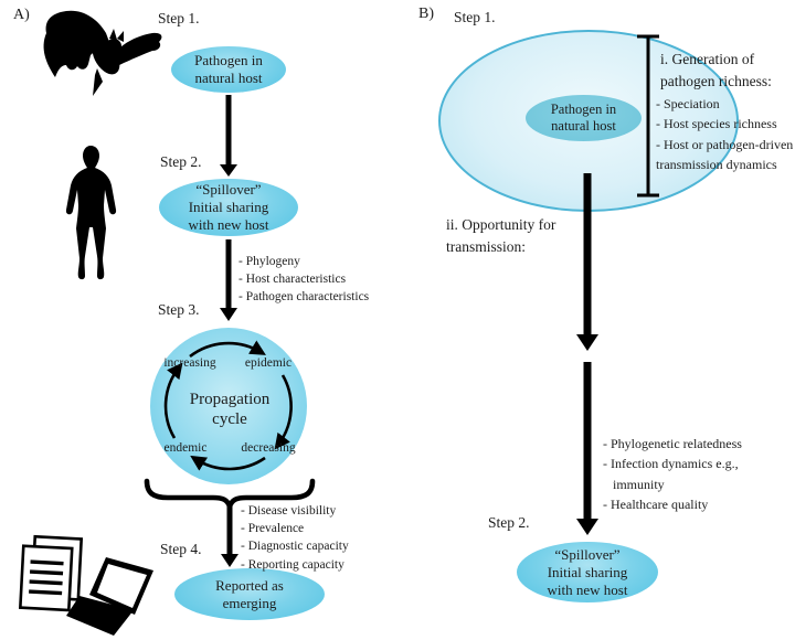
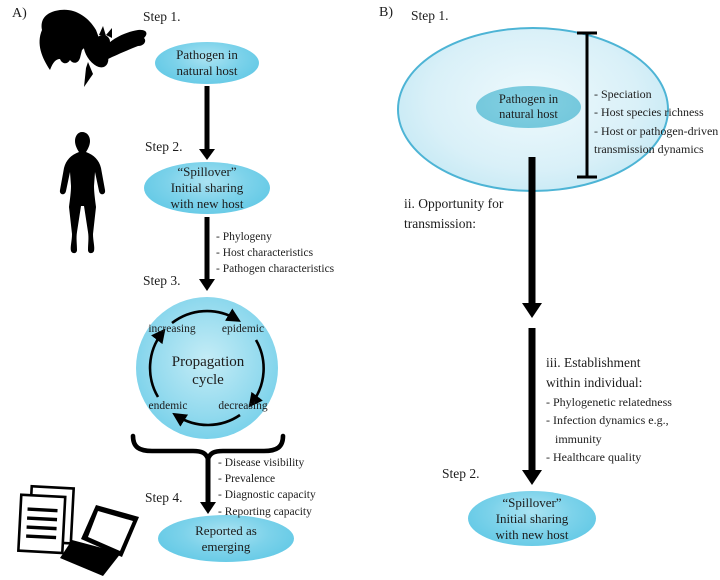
  Pathogen in
  natural host
  “Spillover”
  Initial sharing
  with new host
  Reported as
  emerging
  Pathogen in
  natural host
  “Spillover”
  Initial sharing
  with new host
  A)
  Step 1.
  Step 2.
  - Phylogeny
  - Host characteristics
  - Pathogen characteristics
  Step 3.
  increasing
  epidemic
  endemic
  decreasing
  Propagation
  cycle
  Step 4.
  - Disease visibility
  - Prevalence
  - Diagnostic capacity
  - Reporting capacity
  B)
  Step 1.
- i. Generation of
- pathogen richness:
  - Speciation
  - Host species richness
  - Host or pathogen-driven
  transmission dynamics
  ii. Opportunity for
  transmission:
+ iii. Establishment
+ within individual:
  - Phylogenetic relatedness
  - Infection dynamics e.g.,
  immunity
  - Healthcare quality
  Step 2.
